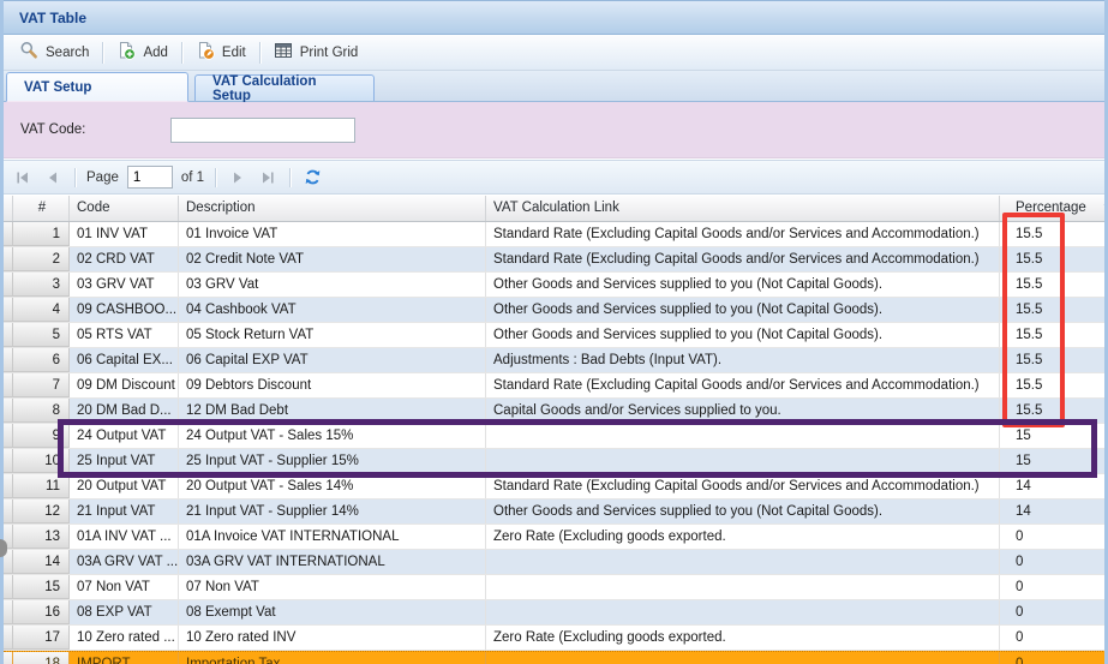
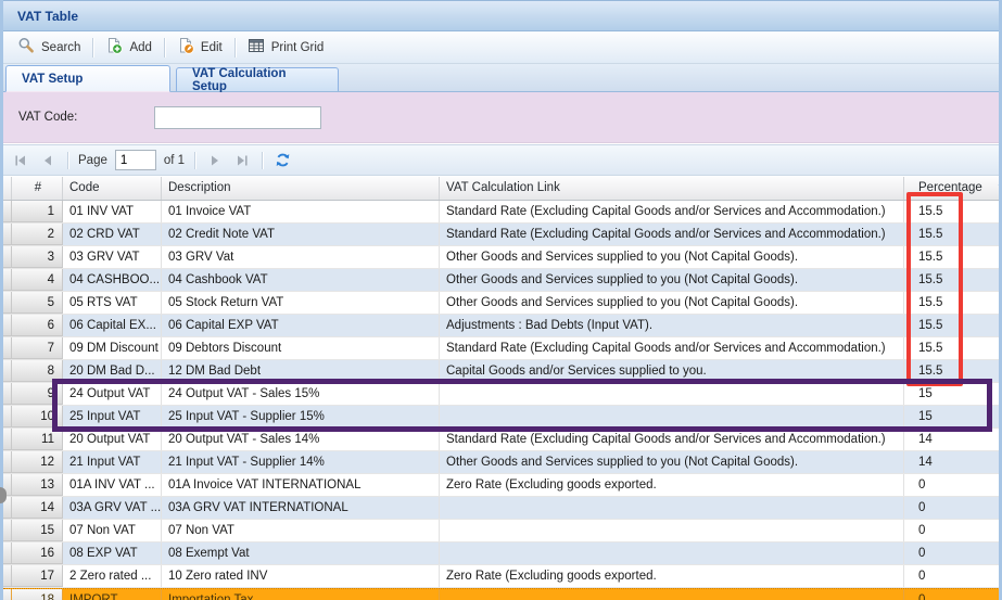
  VAT Table
  Search
  Add
  Edit
  Print Grid
  VAT Setup
  VAT Calculation Setup
  VAT Code:
  Page
  1
  of 1
  #
  Code
  Description
  VAT Calculation Link
  Percentage
  1
  01 INV VAT
  01 Invoice VAT
  Standard Rate (Excluding Capital Goods and/or Services and Accommodation.)
  15.5
  2
  02 CRD VAT
  02 Credit Note VAT
  Standard Rate (Excluding Capital Goods and/or Services and Accommodation.)
  15.5
  3
  03 GRV VAT
  03 GRV Vat
  Other Goods and Services supplied to you (Not Capital Goods).
  15.5
  4
- 09 CASHBOO...
+ 04 CASHBOO...
  04 Cashbook VAT
  Other Goods and Services supplied to you (Not Capital Goods).
  15.5
  5
  05 RTS VAT
  05 Stock Return VAT
  Other Goods and Services supplied to you (Not Capital Goods).
  15.5
  6
  06 Capital EX...
  06 Capital EXP VAT
  Adjustments : Bad Debts (Input VAT).
  15.5
  7
  09 DM Discount
  09 Debtors Discount
  Standard Rate (Excluding Capital Goods and/or Services and Accommodation.)
  15.5
  8
  20 DM Bad D...
  12 DM Bad Debt
  Capital Goods and/or Services supplied to you.
  15.5
  9
  24 Output VAT
  24 Output VAT - Sales 15%
  15
  10
  25 Input VAT
  25 Input VAT - Supplier 15%
  15
  11
  20 Output VAT
  20 Output VAT - Sales 14%
  Standard Rate (Excluding Capital Goods and/or Services and Accommodation.)
  14
  12
  21 Input VAT
  21 Input VAT - Supplier 14%
  Other Goods and Services supplied to you (Not Capital Goods).
  14
  13
  01A INV VAT ...
  01A Invoice VAT INTERNATIONAL
  Zero Rate (Excluding goods exported.
  0
  14
  03A GRV VAT ...
  03A GRV VAT INTERNATIONAL
  0
  15
  07 Non VAT
  07 Non VAT
  0
  16
  08 EXP VAT
  08 Exempt Vat
  0
  17
- 10 Zero rated ...
+ 2 Zero rated ...
  10 Zero rated INV
  Zero Rate (Excluding goods exported.
  0
